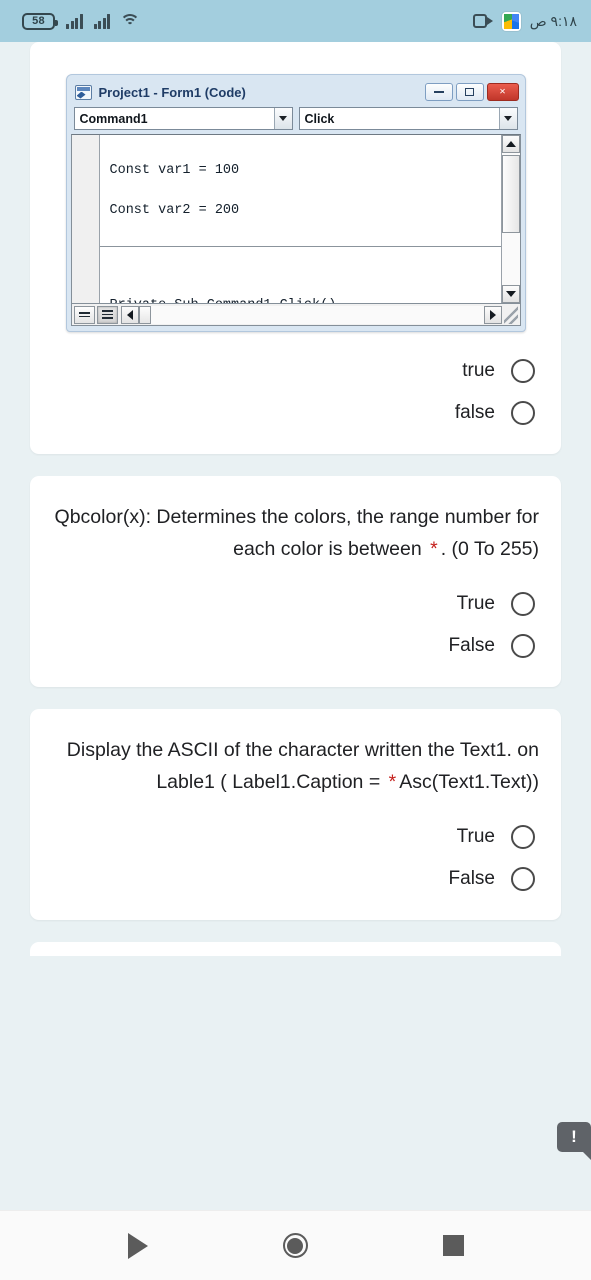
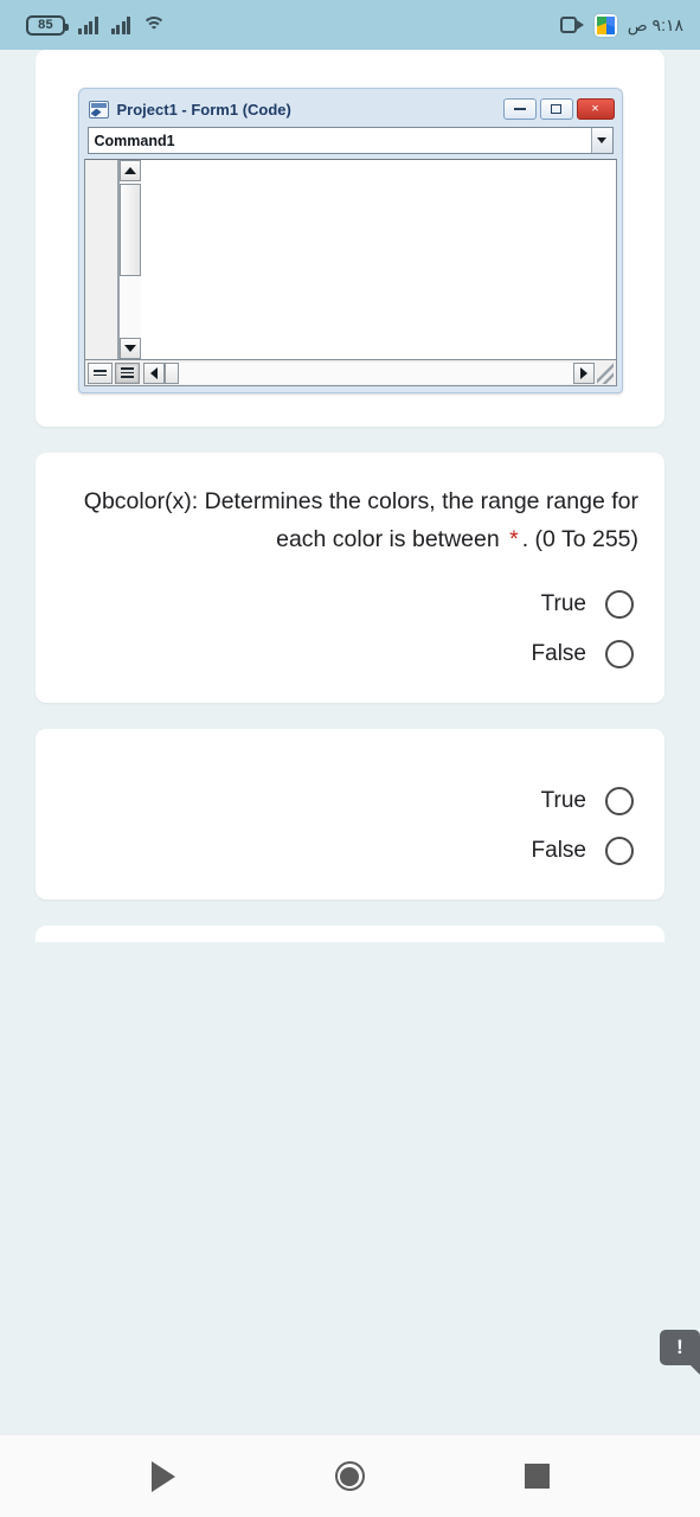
- 58
+ 85
  ٩:١٨ ص
  Project1 - Form1 (Code)
  ✕
  Command1
- Click
- Const var1 = 100
- Const var2 = 200
- true
- false
- Qbcolor(x): Determines the colors, the range number for each color is between * . (0 To 255)
+ Qbcolor(x): Determines the colors, the range range for each color is between * . (0 To 255)
  True
  False
- Display the ASCII of the character written the Text1. on Lable1 ( Label1.Caption = * Asc(Text1.Text))
  True
  False
  !
